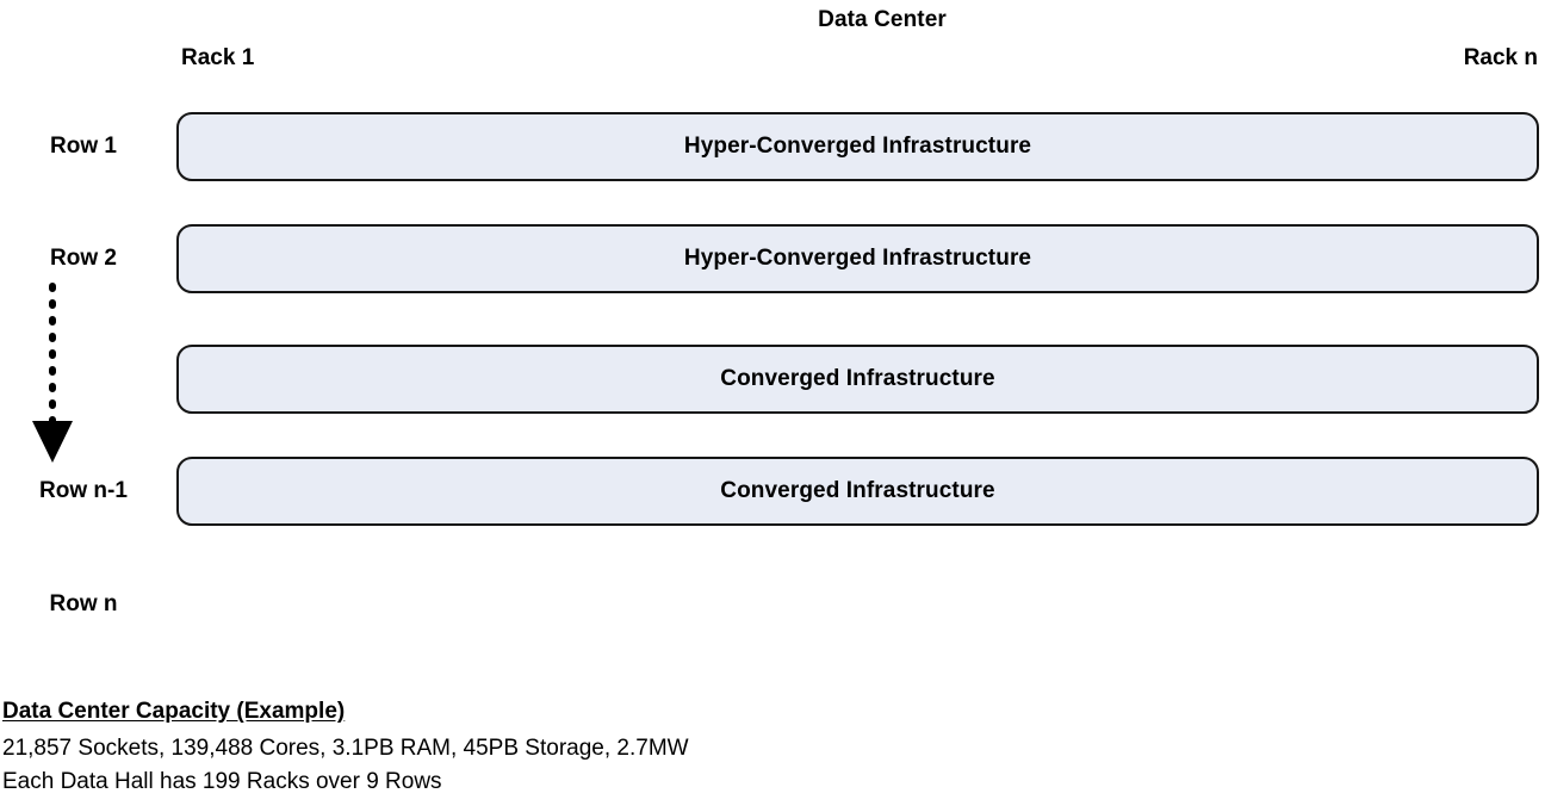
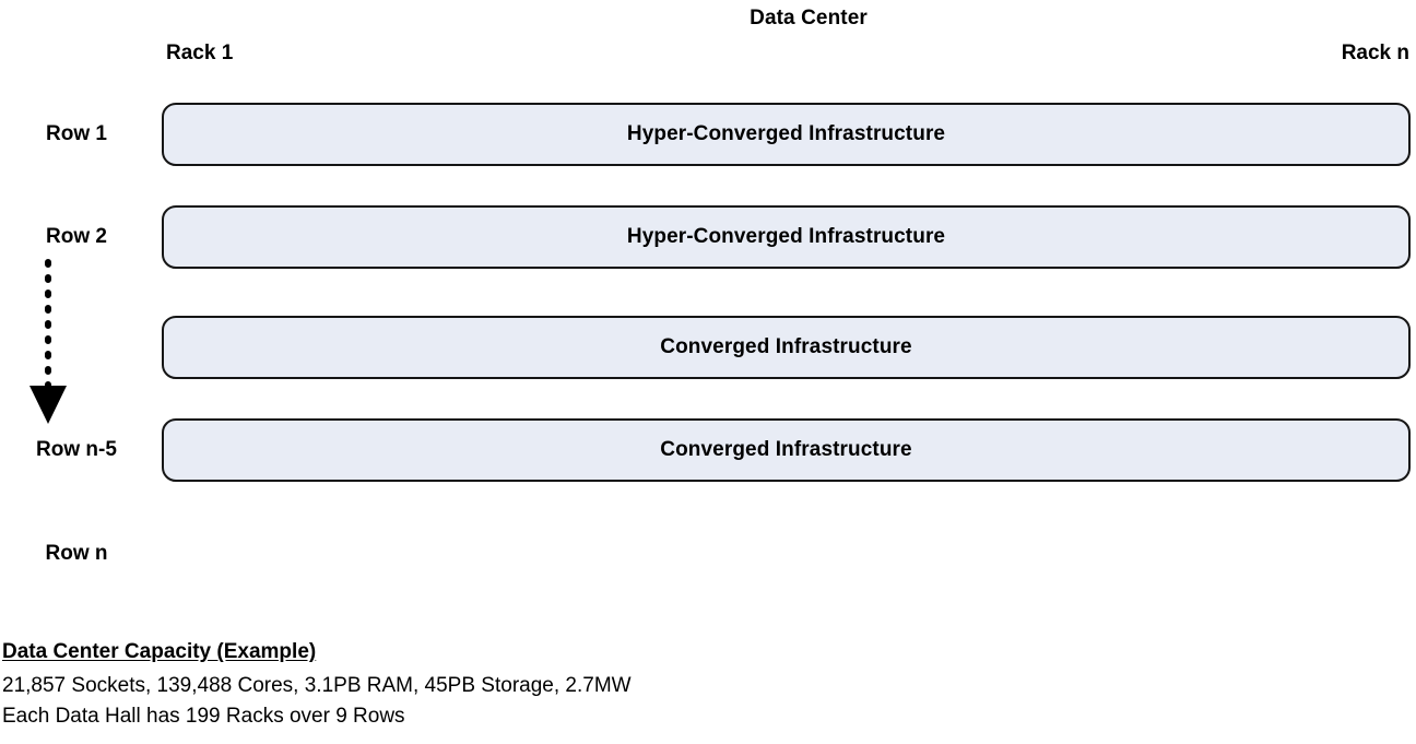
  Data Center
  Rack 1
  Rack n
  Row 1
  Row 2
- Row n-1
+ Row n-5
  Row n
  Hyper-Converged Infrastructure
  Hyper-Converged Infrastructure
  Converged Infrastructure
  Converged Infrastructure
  Data Center Capacity (Example)
  21,857 Sockets, 139,488 Cores, 3.1PB RAM, 45PB Storage, 2.7MW
  Each Data Hall has 199 Racks over 9 Rows
